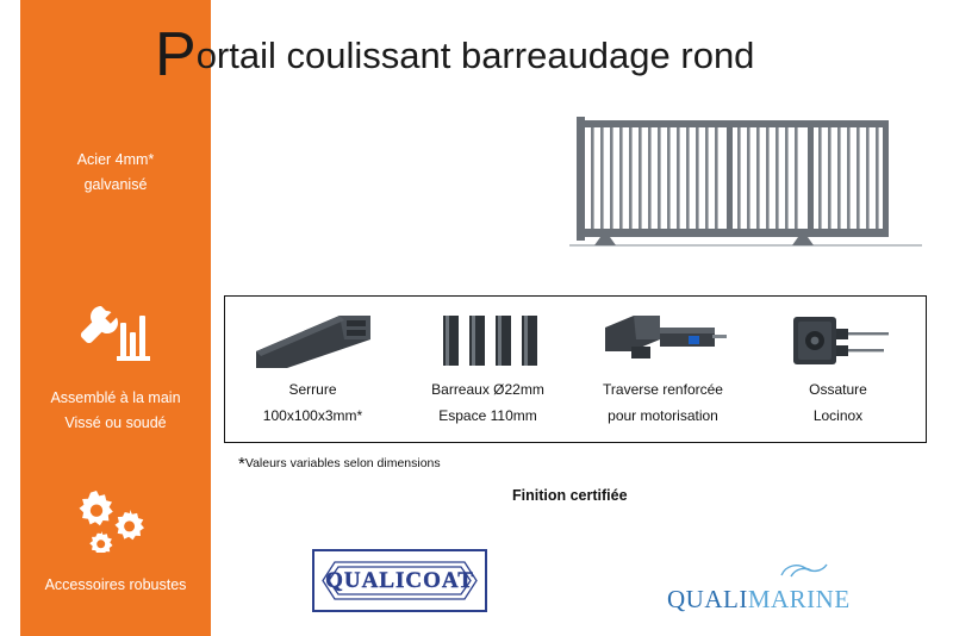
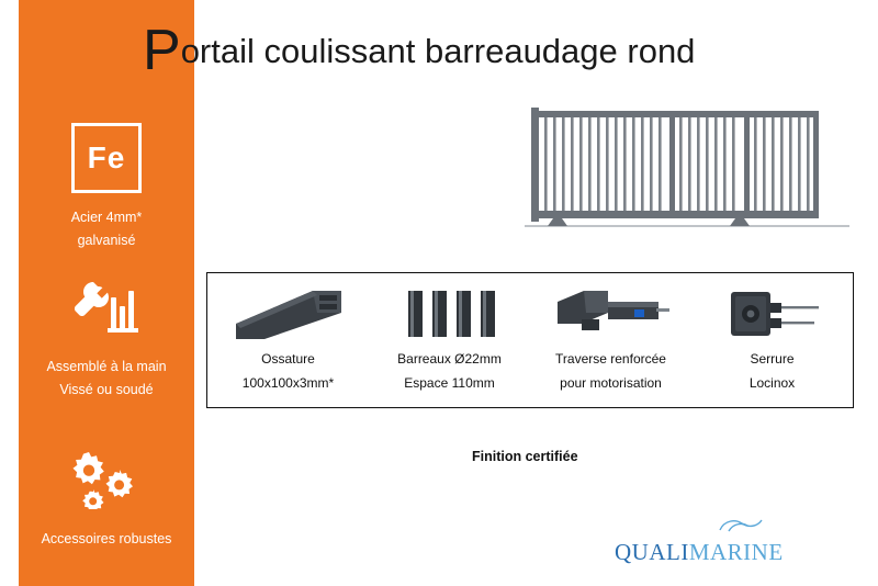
+ Fe
  Acier 4mm*
  galvanisé
  Assemblé à la main
  Vissé ou soudé
  Accessoires robustes
  Portail coulissant barreaudage rond
- Serrure
+ Ossature
  100x100x3mm*
  Barreaux Ø22mm
  Espace 110mm
  Traverse renforcée
  pour motorisation
- Ossature
+ Serrure
  Locinox
- *Valeurs variables selon dimensions
  Finition certifiée
- QUALICOAT
  QUALIMARINE
